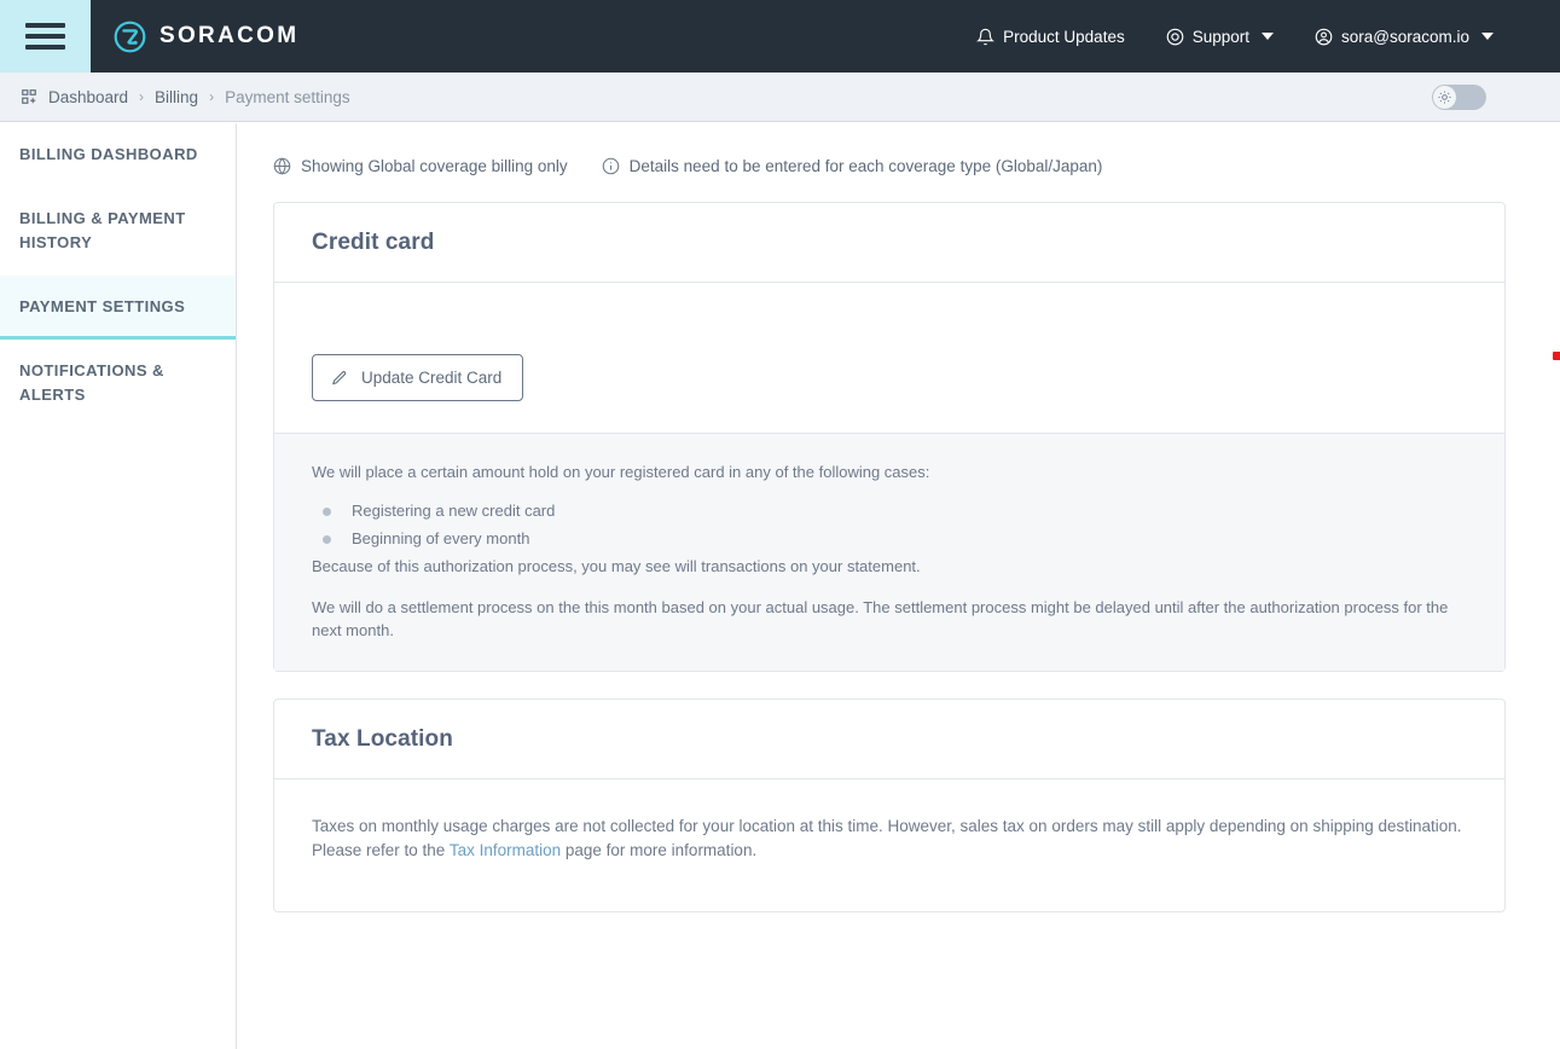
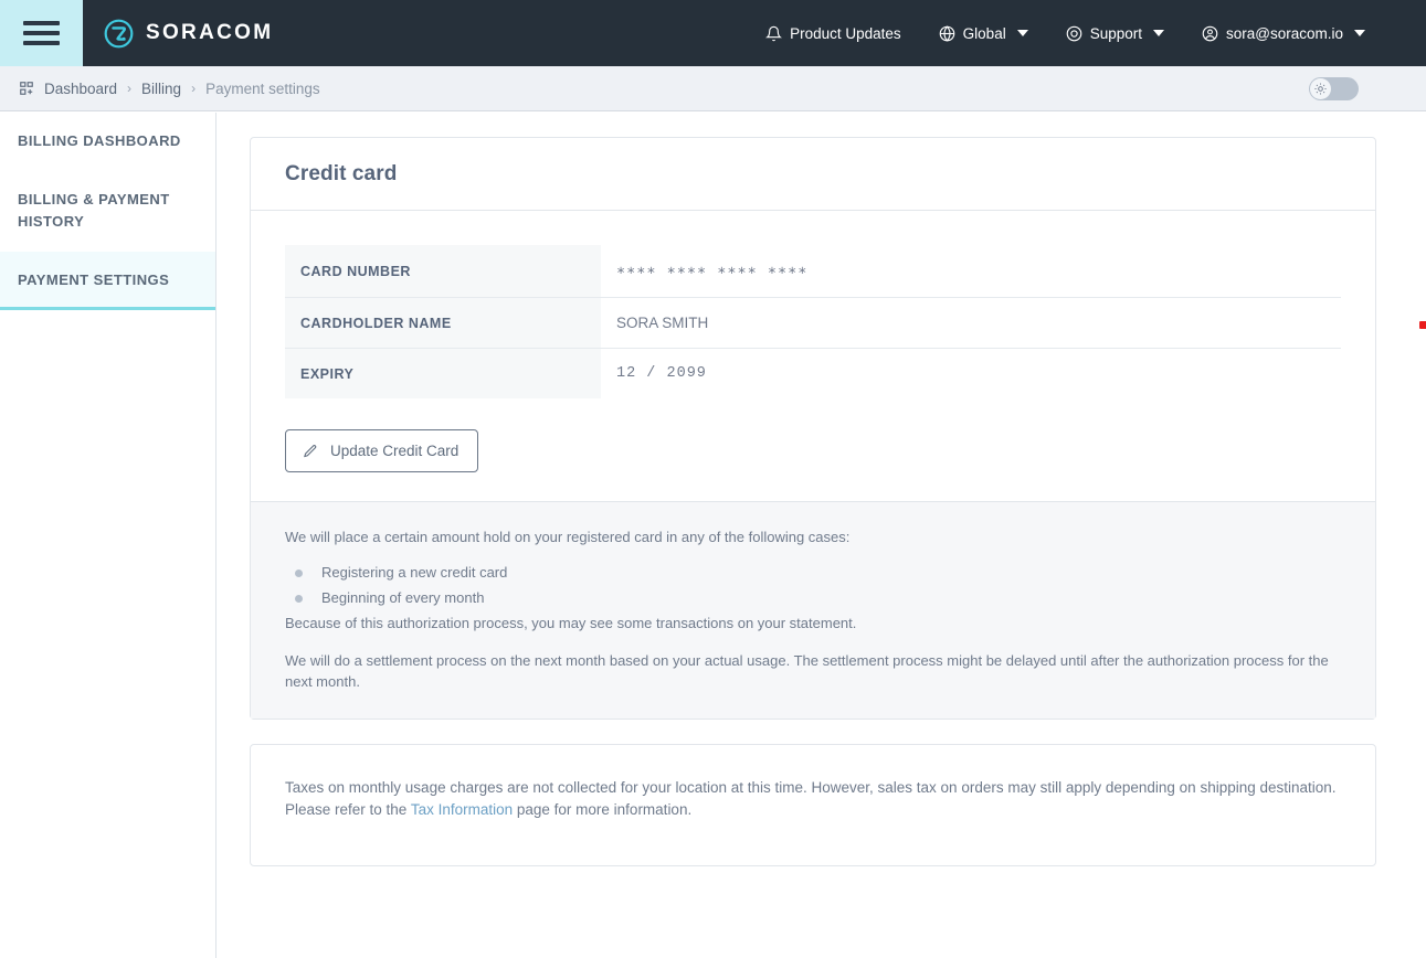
  SORACOM
  Product Updates
+ Global
  Support
  sora@soracom.io
  Dashboard
  ›
  Billing
  ›
  Payment settings
  BILLING DASHBOARD
  BILLING & PAYMENT HISTORY
  PAYMENT SETTINGS
- NOTIFICATIONS & ALERTS
- Showing Global coverage billing only
- Details need to be entered for each coverage type (Global/Japan)
  Credit card
+ CARD NUMBER	∗∗∗∗ ∗∗∗∗ ∗∗∗∗ ∗∗∗∗
+ CARDHOLDER NAME	SORA SMITH
+ EXPIRY	12 / 2099
  Update Credit Card
  We will place a certain amount hold on your registered card in any of the following cases:
  Registering a new credit card
  Beginning of every month
- Because of this authorization process, you may see will transactions on your statement.
+ Because of this authorization process, you may see some transactions on your statement.
- We will do a settlement process on the this month based on your actual usage. The settlement process might be delayed until after the authorization process for the next month.
+ We will do a settlement process on the next month based on your actual usage. The settlement process might be delayed until after the authorization process for the next month.
- Tax Location
  Taxes on monthly usage charges are not collected for your location at this time. However, sales tax on orders may still apply depending on shipping destination. Please refer to the Tax Information page for more information.
